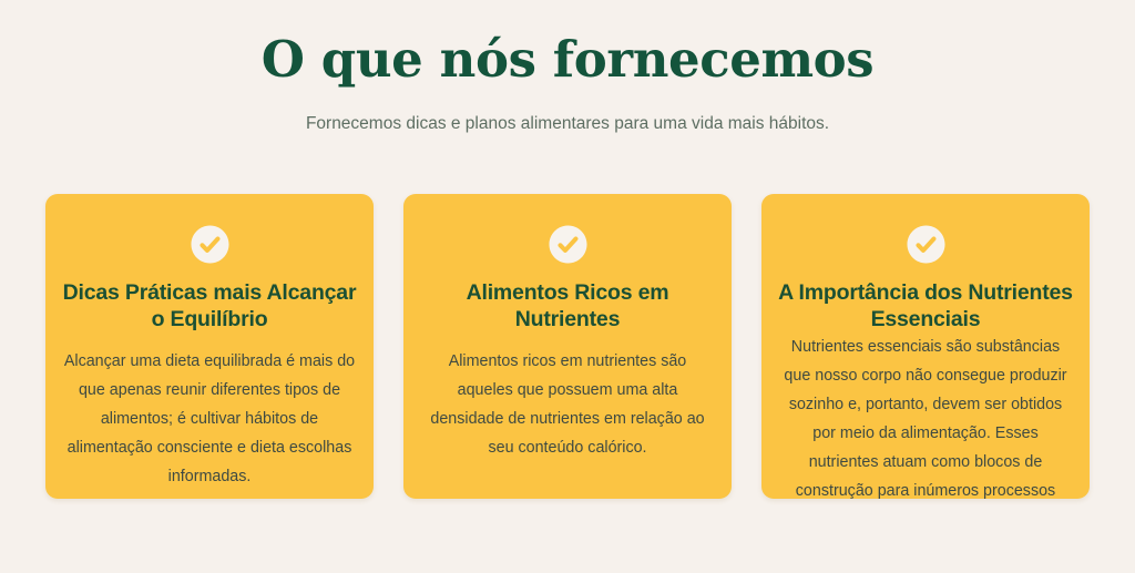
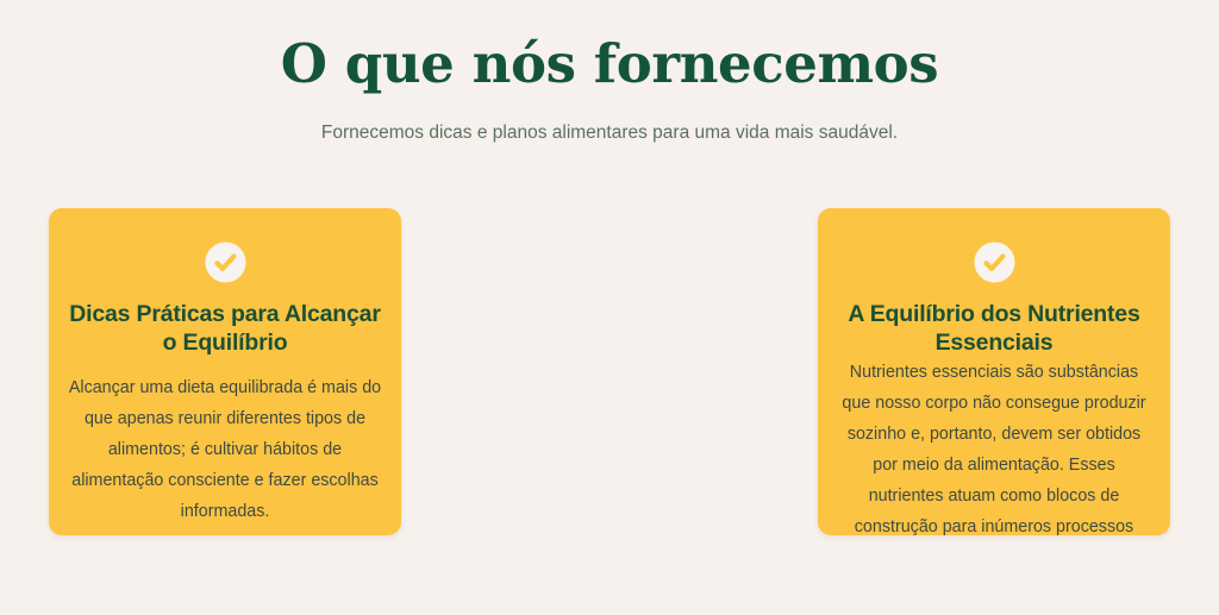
  O que nós fornecemos
- Fornecemos dicas e planos alimentares para uma vida mais hábitos.
+ Fornecemos dicas e planos alimentares para uma vida mais saudável.
- Dicas Práticas mais Alcançar o Equilíbrio
+ Dicas Práticas para Alcançar o Equilíbrio
- Alcançar uma dieta equilibrada é mais do que apenas reunir diferentes tipos de alimentos; é cultivar hábitos de alimentação consciente e dieta escolhas informadas.
+ Alcançar uma dieta equilibrada é mais do que apenas reunir diferentes tipos de alimentos; é cultivar hábitos de alimentação consciente e fazer escolhas informadas.
- Alimentos Ricos em Nutrientes
- Alimentos ricos em nutrientes são aqueles que possuem uma alta densidade de nutrientes em relação ao seu conteúdo calórico.
- A Importância dos Nutrientes Essenciais
+ A Equilíbrio dos Nutrientes Essenciais
  Nutrientes essenciais são substâncias que nosso corpo não consegue produzir sozinho e, portanto, devem ser obtidos por meio da alimentação. Esses nutrientes atuam como blocos de construção para inúmeros processos
